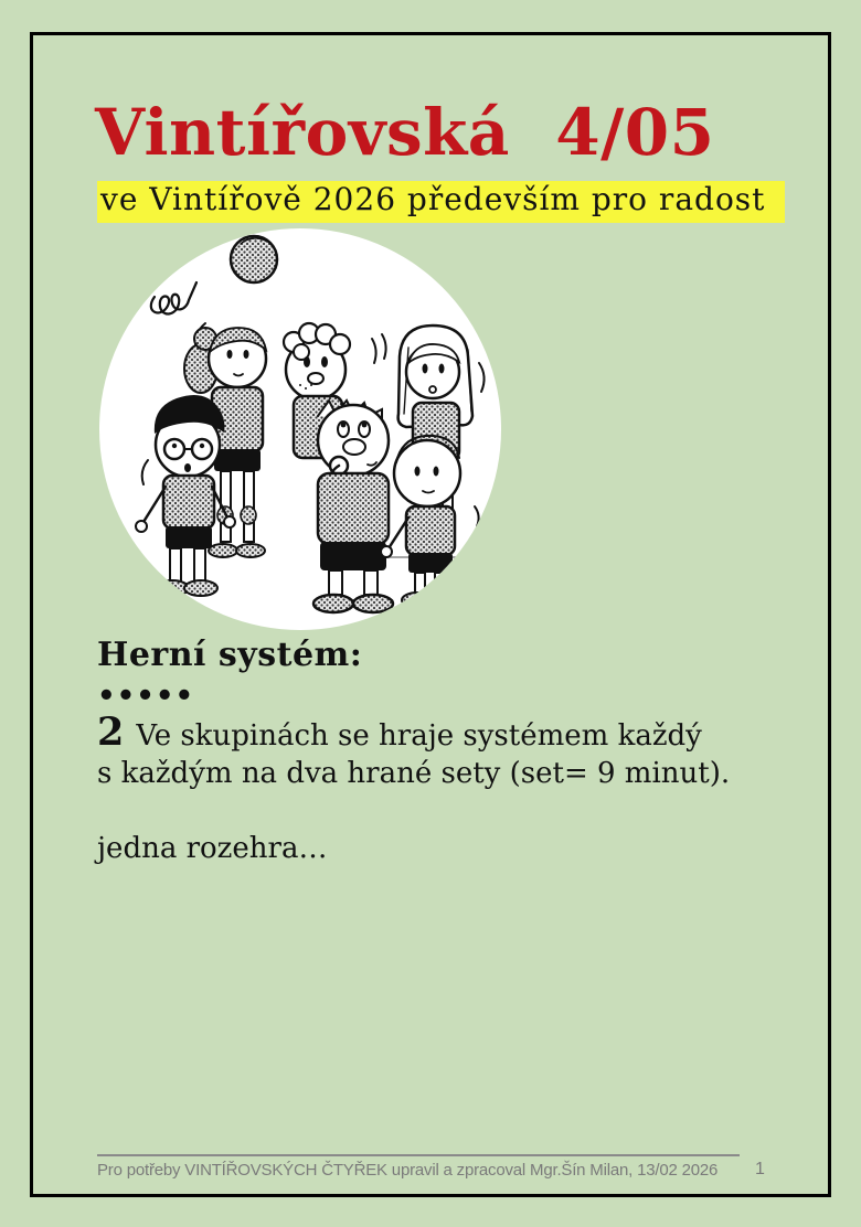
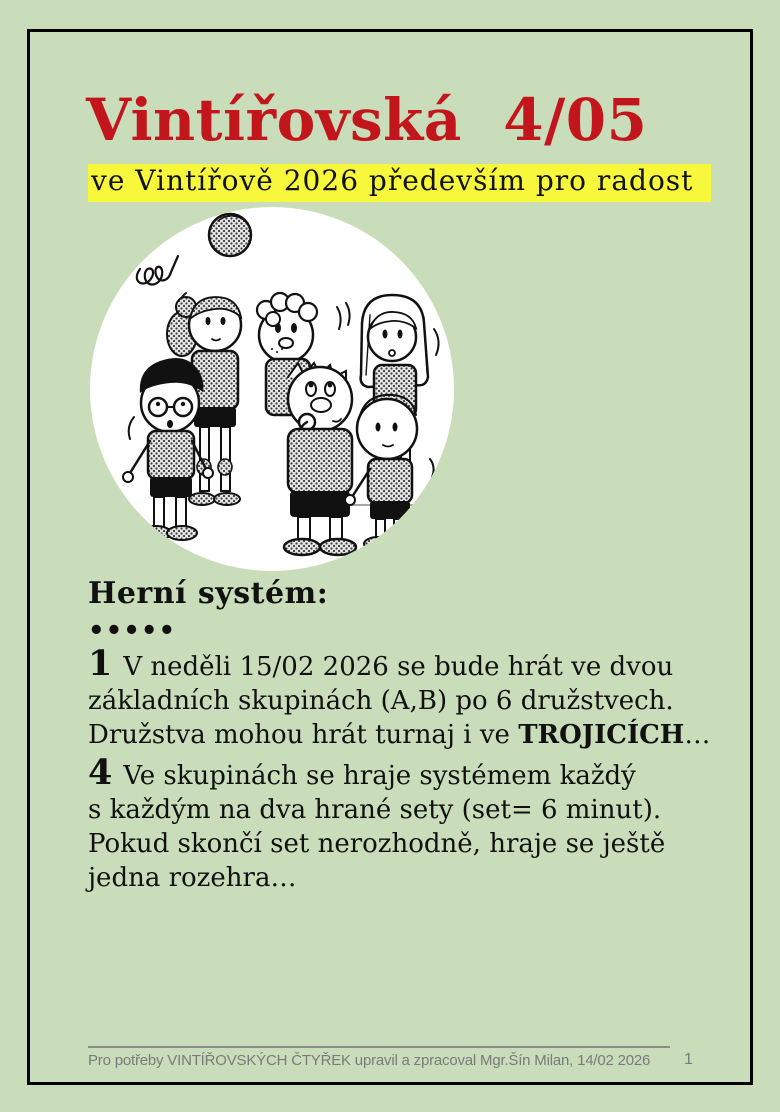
  Vintířovská 4/05
  ve Vintířově 2026 především pro radost
  Herní systém:
  •••••
+ 1 V neděli 15/02 2026 se bude hrát ve dvou
+ základních skupinách (A,B) po 6 družstvech.
+ Družstva mohou hrát turnaj i ve TROJICÍCH…
- 2 Ve skupinách se hraje systémem každý
+ 4 Ve skupinách se hraje systémem každý
- s každým na dva hrané sety (set= 9 minut).
+ s každým na dva hrané sety (set= 6 minut).
+ Pokud skončí set nerozhodně, hraje se ještě
  jedna rozehra…
- Pro potřeby VINTÍŘOVSKÝCH ČTYŘEK upravil a zpracoval Mgr.Šín Milan, 13/02 2026
+ Pro potřeby VINTÍŘOVSKÝCH ČTYŘEK upravil a zpracoval Mgr.Šín Milan, 14/02 2026
  1
